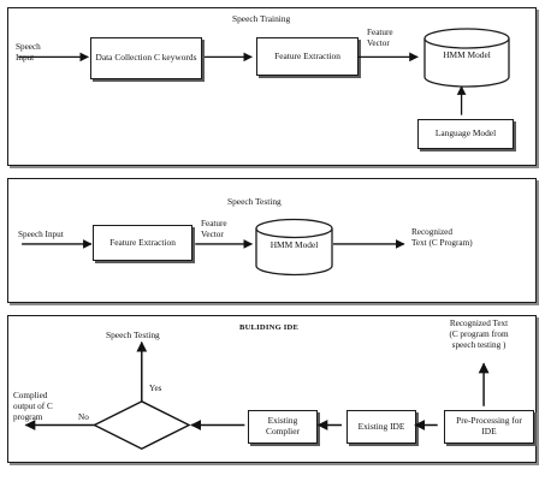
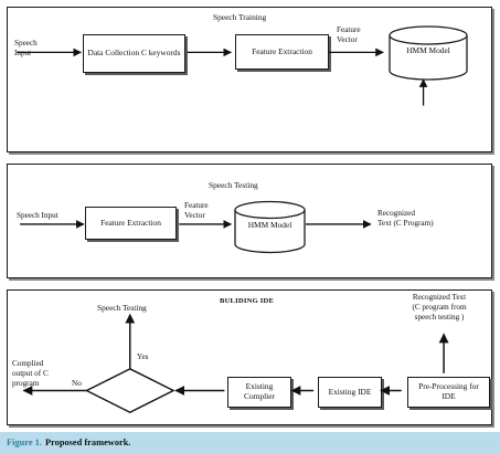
  Speech Training
  Speech
  Data Collection C keywords
  Feature Extraction
  Feature
  Vector
  HMM Model
- Language Model
  Speech Testing
  Speech Input
  Feature Extraction
  Feature
  Vector
  HMM Model
  Recognized
  Text (C Program)
  Speech Testing
  Recognized Text
  (C program from
  speech testing )
  Complied
  output of C
  program
  Yes
  No
  Existing Complier
  Existing IDE
  Pre-Processing for IDE
+ Figure 1.
+ Proposed framework.
